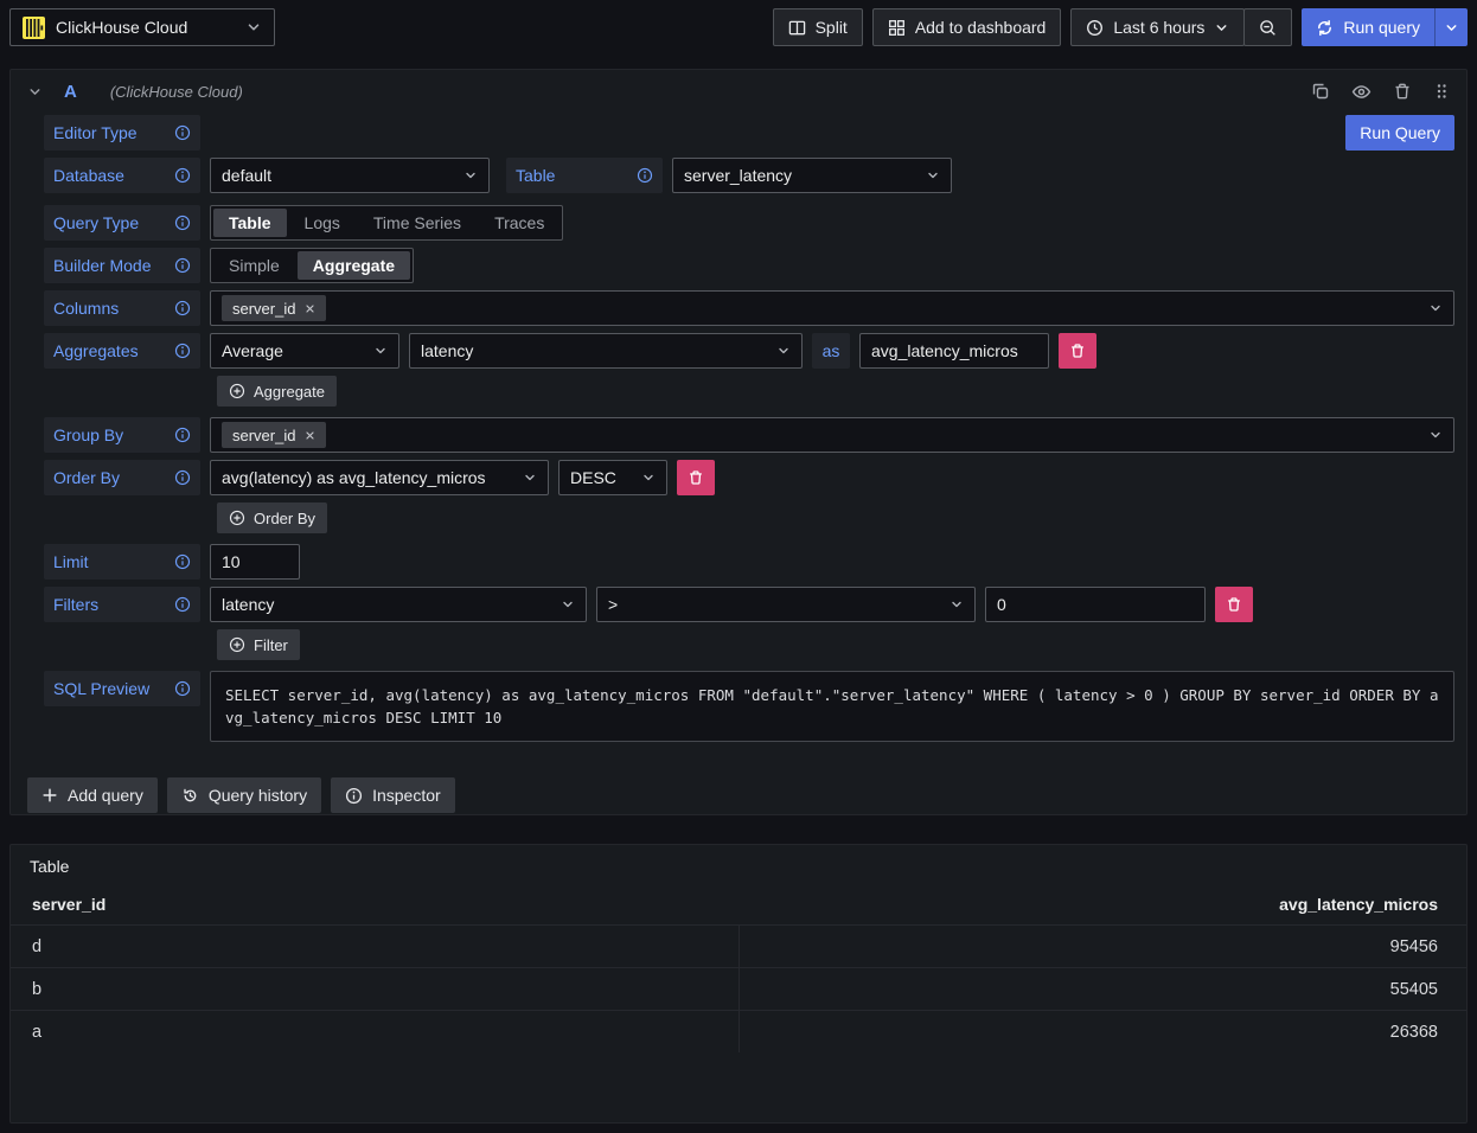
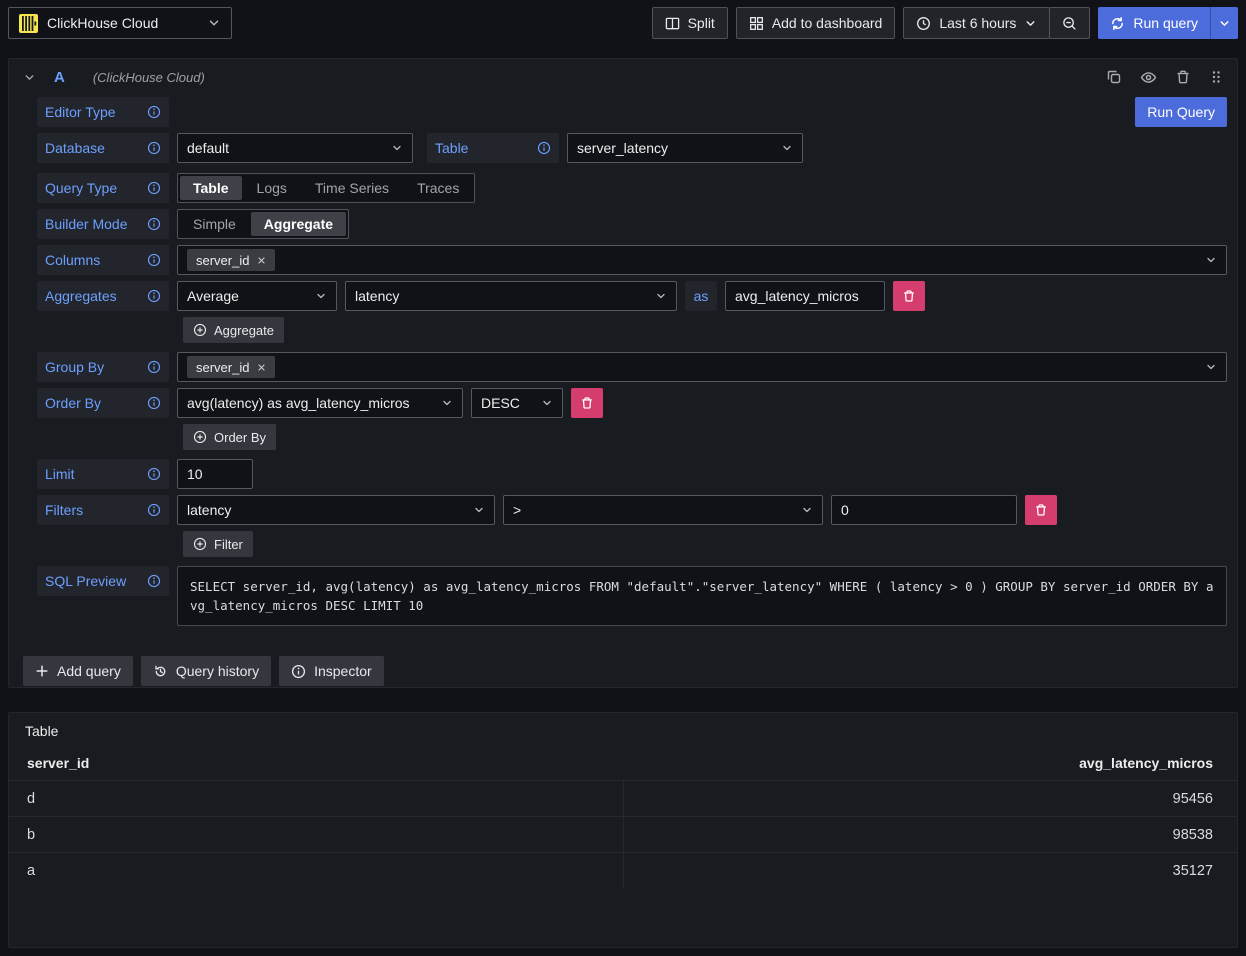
  ClickHouse Cloud
  Split
  Add to dashboard
  Last 6 hours
  Run query
  A
  (ClickHouse Cloud)
  Run Query
  Editor Type
  Database
  default
  Table
  server_latency
  Query Type
  Table
  Logs
  Time Series
  Traces
  Builder Mode
  Simple
  Aggregate
  Columns
  server_id
  Aggregates
  Average
  latency
  as
  avg_latency_micros
  Aggregate
  Group By
  server_id
  Order By
  avg(latency) as avg_latency_micros
  DESC
  Order By
  Limit
  10
  Filters
  latency
  >
  0
  Filter
  SQL Preview
  SELECT server_id, avg(latency) as avg_latency_micros FROM "default"."server_latency" WHERE ( latency > 0 ) GROUP BY server_id ORDER BY avg_latency_micros DESC LIMIT 10
  Add query
  Query history
  Inspector
  Table
  server_id
  avg_latency_micros
  d
  95456
  b
- 55405
+ 98538
  a
- 26368
+ 35127
